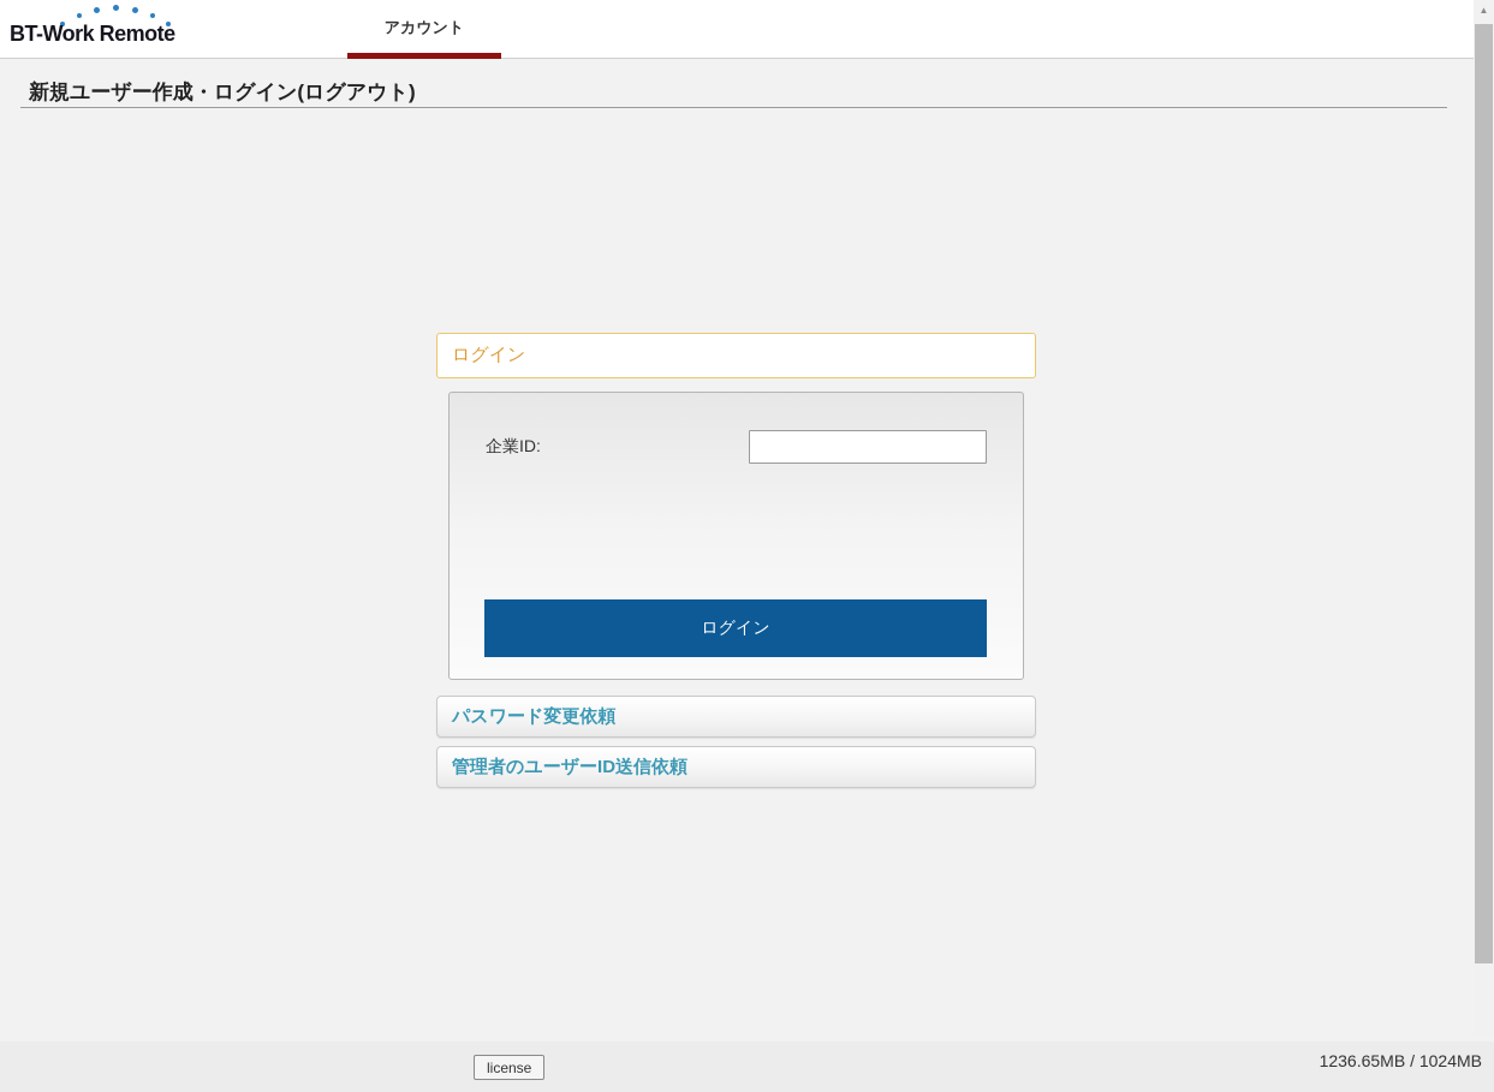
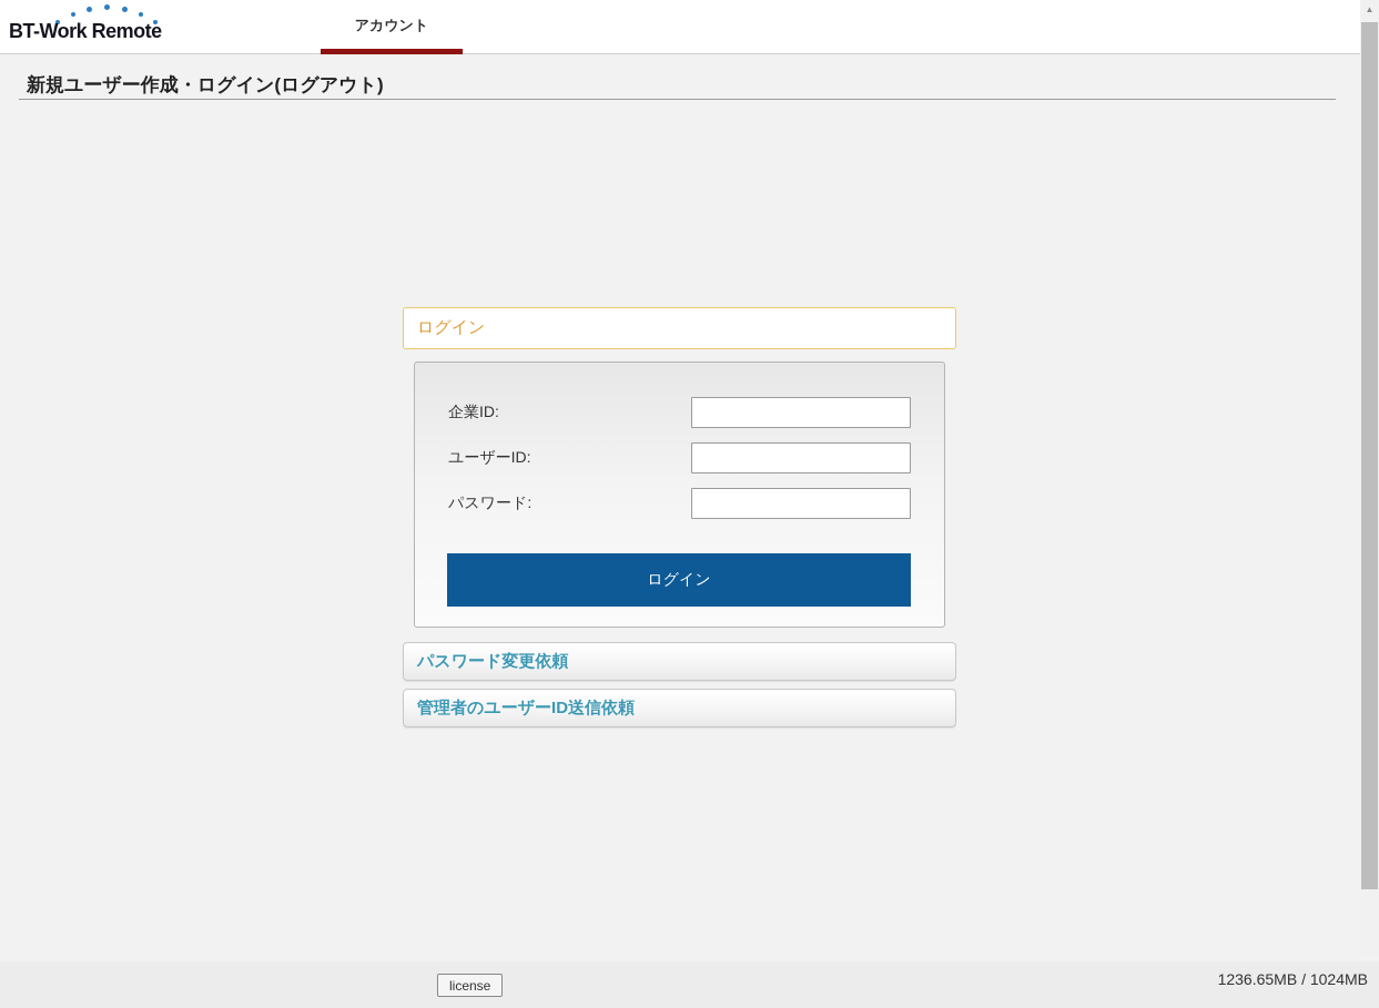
  BT-Work Remote
  アカウント
  新規ユーザー作成・ログイン(ログアウト)
  ログイン
  企業ID:
+ ユーザーID:
+ パスワード:
  ログイン
  パスワード変更依頼
  管理者のユーザーID送信依頼
  license
  1236.65MB / 1024MB
  ▲
